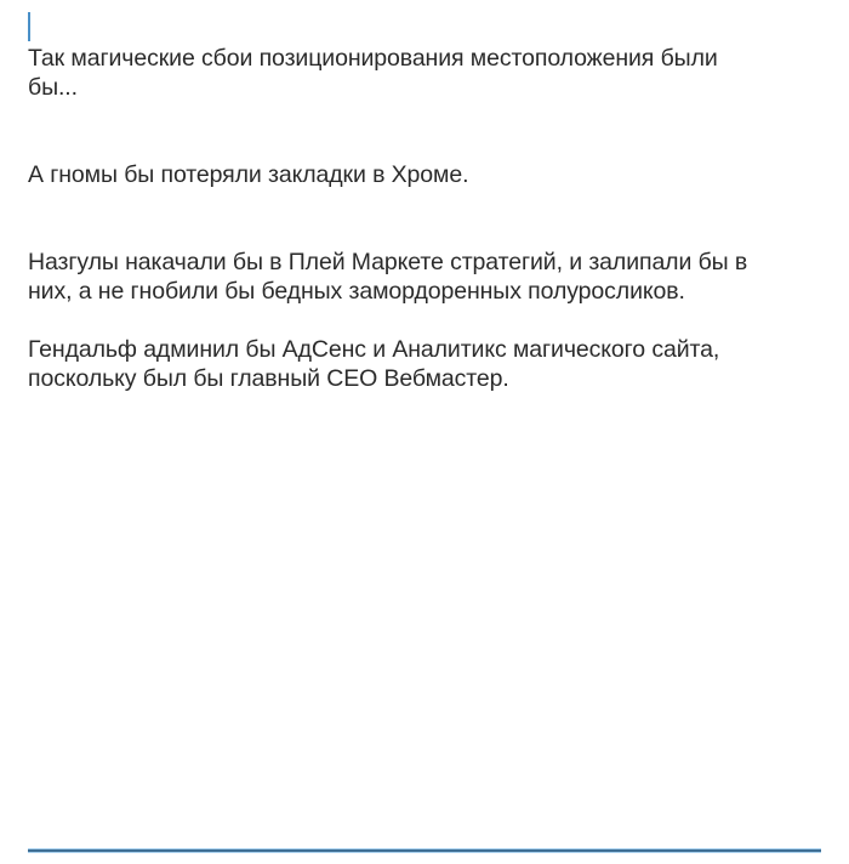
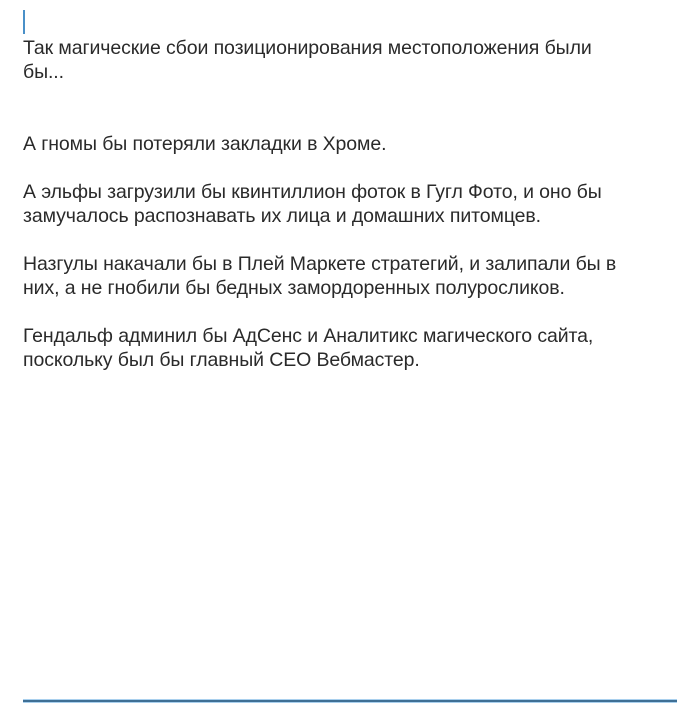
  Так магические сбои позиционирования местоположения были
  бы...
  А гномы бы потеряли закладки в Хроме.
+ А эльфы загрузили бы квинтиллион фоток в Гугл Фото, и оно бы
+ замучалось распознавать их лица и домашних питомцев.
  Назгулы накачали бы в Плей Маркете стратегий, и залипали бы в
  них, а не гнобили бы бедных замордоренных полуросликов.
  Гендальф админил бы АдСенс и Аналитикс магического сайта,
  поскольку был бы главный СЕО Вебмастер.
